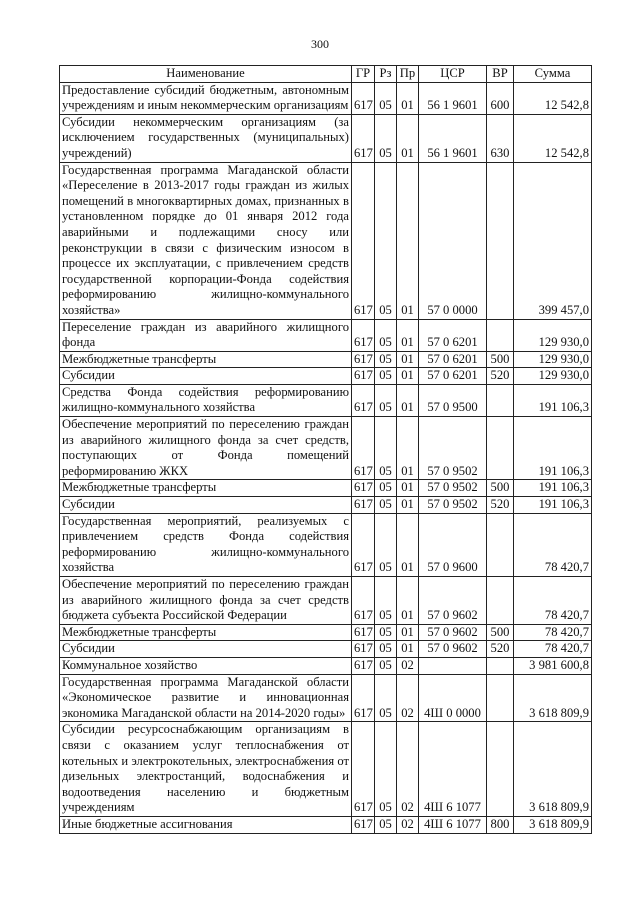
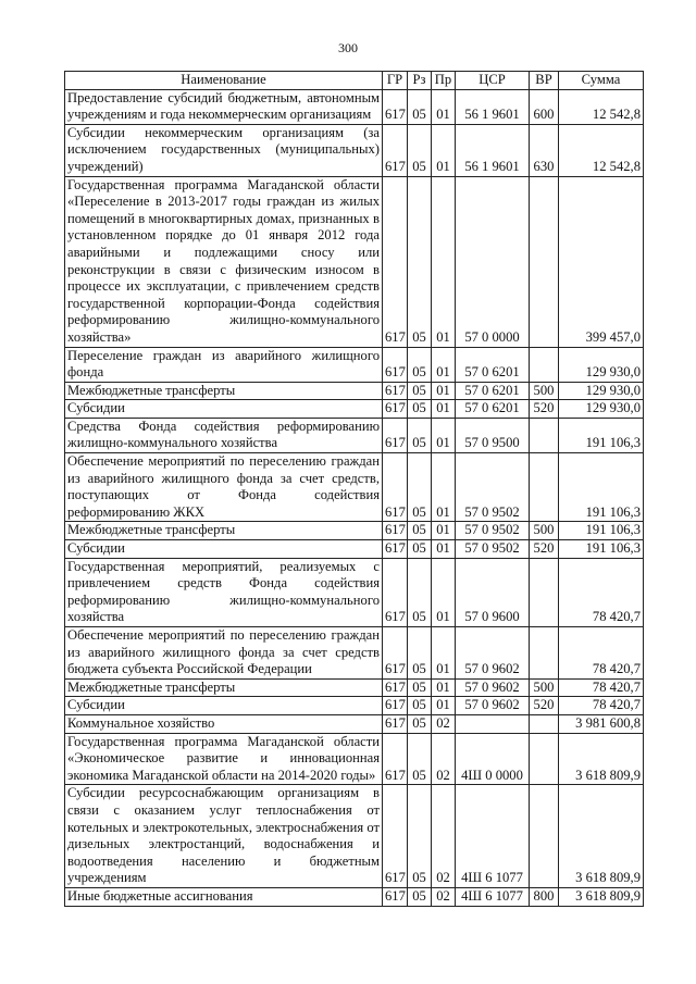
  300
  Наименование	ГР	Рз	Пр	ЦСР	ВР	Сумма
- Предоставление субсидий бюджетным, автономным учреждениям и иным некоммерческим организациям	617	05	01	56 1 9601	600	12 542,8
+ Предоставление субсидий бюджетным, автономным учреждениям и года некоммерческим организациям	617	05	01	56 1 9601	600	12 542,8
  Субсидии некоммерческим организациям (за исключением государственных (муниципальных) учреждений)	617	05	01	56 1 9601	630	12 542,8
  Государственная программа Магаданской области «Переселение в 2013-2017 годы граждан из жилых помещений в многоквартирных домах, признанных в установленном порядке до 01 января 2012 года аварийными и подлежащими сносу или реконструкции в связи с физическим износом в процессе их эксплуатации, с привлечением средств государственной корпорации-Фонда содействия реформированию жилищно-коммунального хозяйства»	617	05	01	57 0 0000		399 457,0
  Переселение граждан из аварийного жилищного фонда	617	05	01	57 0 6201		129 930,0
  Межбюджетные трансферты	617	05	01	57 0 6201	500	129 930,0
  Субсидии	617	05	01	57 0 6201	520	129 930,0
  Средства Фонда содействия реформированию жилищно-коммунального хозяйства	617	05	01	57 0 9500		191 106,3
- Обеспечение мероприятий по переселению граждан из аварийного жилищного фонда за счет средств, поступающих от Фонда помещений реформированию ЖКХ	617	05	01	57 0 9502		191 106,3
+ Обеспечение мероприятий по переселению граждан из аварийного жилищного фонда за счет средств, поступающих от Фонда содействия реформированию ЖКХ	617	05	01	57 0 9502		191 106,3
  Межбюджетные трансферты	617	05	01	57 0 9502	500	191 106,3
  Субсидии	617	05	01	57 0 9502	520	191 106,3
  Государственная мероприятий, реализуемых с привлечением средств Фонда содействия реформированию жилищно-коммунального хозяйства	617	05	01	57 0 9600		78 420,7
  Обеспечение мероприятий по переселению граждан из аварийного жилищного фонда за счет средств бюджета субъекта Российской Федерации	617	05	01	57 0 9602		78 420,7
  Межбюджетные трансферты	617	05	01	57 0 9602	500	78 420,7
  Субсидии	617	05	01	57 0 9602	520	78 420,7
  Коммунальное хозяйство	617	05	02			3 981 600,8
  Государственная программа Магаданской области «Экономическое развитие и инновационная экономика Магаданской области на 2014-2020 годы»	617	05	02	4Ш 0 0000		3 618 809,9
  Субсидии ресурсоснабжающим организациям в связи с оказанием услуг теплоснабжения от котельных и электрокотельных, электроснабжения от дизельных электростанций, водоснабжения и водоотведения населению и бюджетным учреждениям	617	05	02	4Ш 6 1077		3 618 809,9
  Иные бюджетные ассигнования	617	05	02	4Ш 6 1077	800	3 618 809,9
